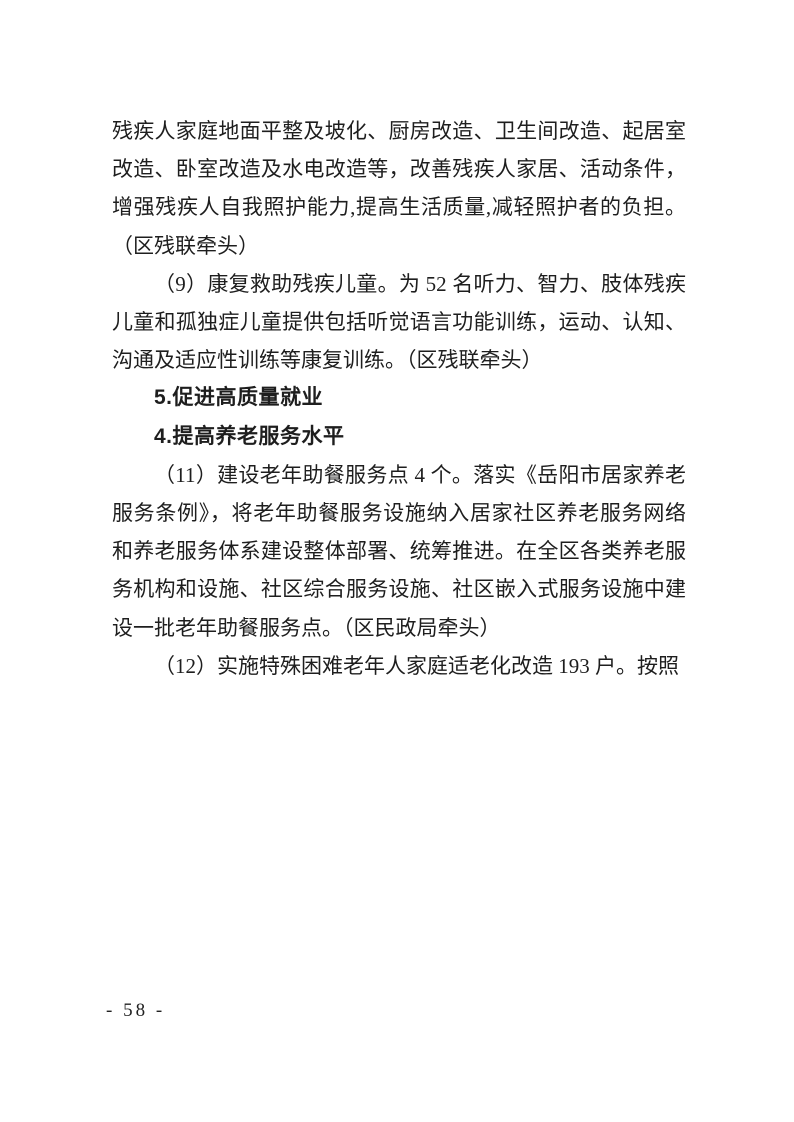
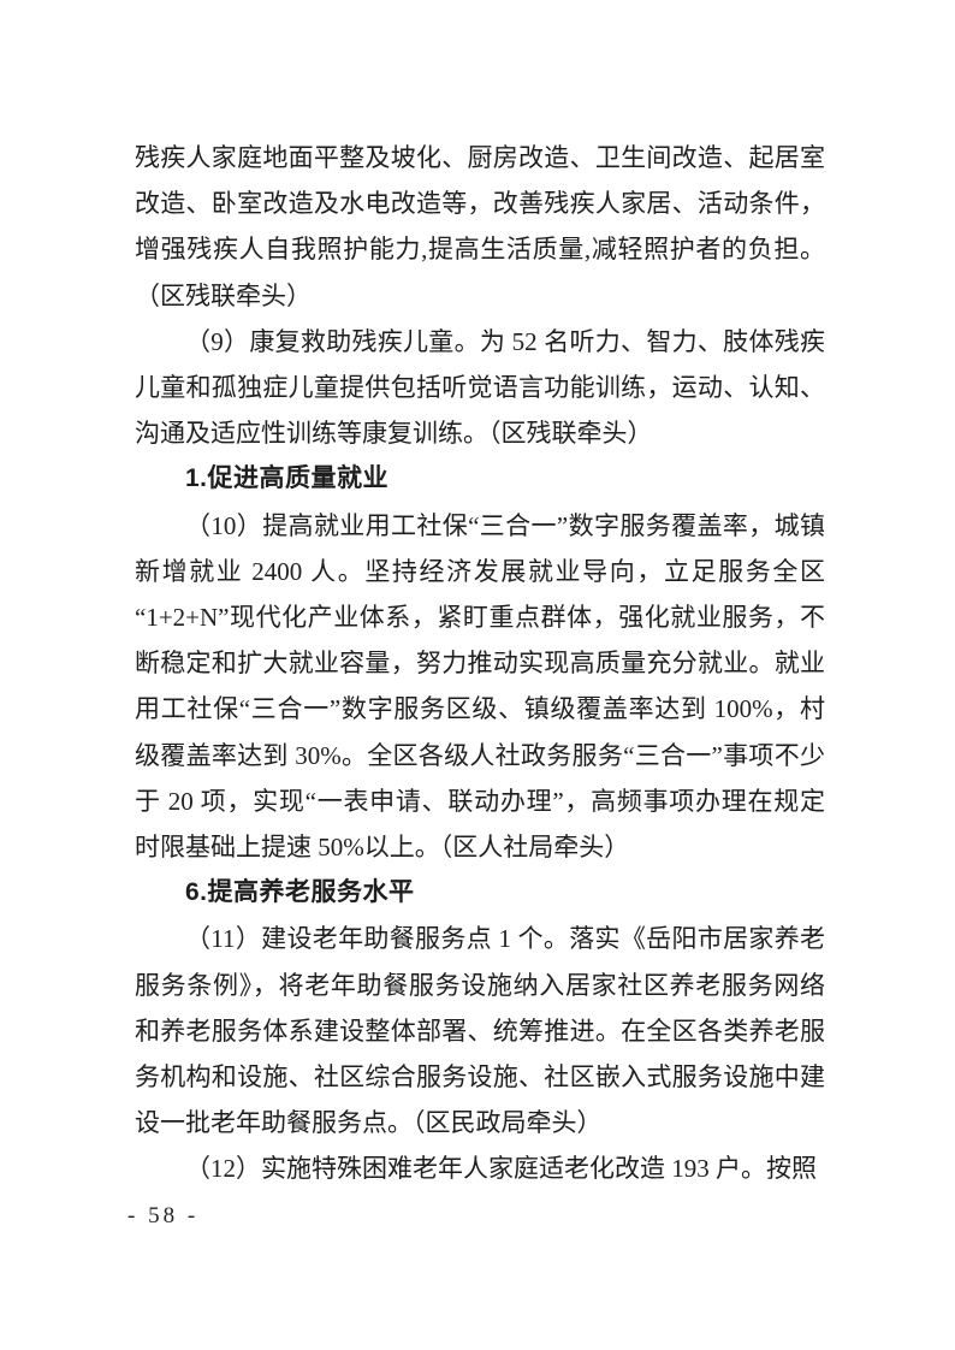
  残疾人家庭地面平整及坡化、厨房改造、卫生间改造、起居室改造、卧室改造及水电改造等，改善残疾人家居、活动条件，增强残疾人自我照护能力,提高生活质量,减轻照护者的负担。（区残联牵头）
  （9）康复救助残疾儿童。为 52 名听力、智力、肢体残疾儿童和孤独症儿童提供包括听觉语言功能训练，运动、认知、沟通及适应性训练等康复训练。（区残联牵头）
- 5.促进高质量就业
+ 1.促进高质量就业
+ （10）提高就业用工社保“三合一”数字服务覆盖率，城镇新增就业 2400 人。坚持经济发展就业导向，立足服务全区“1+2+N”现代化产业体系，紧盯重点群体，强化就业服务，不断稳定和扩大就业容量，努力推动实现高质量充分就业。就业用工社保“三合一”数字服务区级、镇级覆盖率达到 100%，村级覆盖率达到 30%。全区各级人社政务服务“三合一”事项不少于 20 项，实现“一表申请、联动办理”，高频事项办理在规定时限基础上提速 50%以上。（区人社局牵头）
- 4.提高养老服务水平
+ 6.提高养老服务水平
- （11）建设老年助餐服务点 4 个。落实《岳阳市居家养老服务条例》，将老年助餐服务设施纳入居家社区养老服务网络和养老服务体系建设整体部署、统筹推进。在全区各类养老服务机构和设施、社区综合服务设施、社区嵌入式服务设施中建设一批老年助餐服务点。（区民政局牵头）
+ （11）建设老年助餐服务点 1 个。落实《岳阳市居家养老服务条例》，将老年助餐服务设施纳入居家社区养老服务网络和养老服务体系建设整体部署、统筹推进。在全区各类养老服务机构和设施、社区综合服务设施、社区嵌入式服务设施中建设一批老年助餐服务点。（区民政局牵头）
  （12）实施特殊困难老年人家庭适老化改造 193 户。按照
  - 58 -
